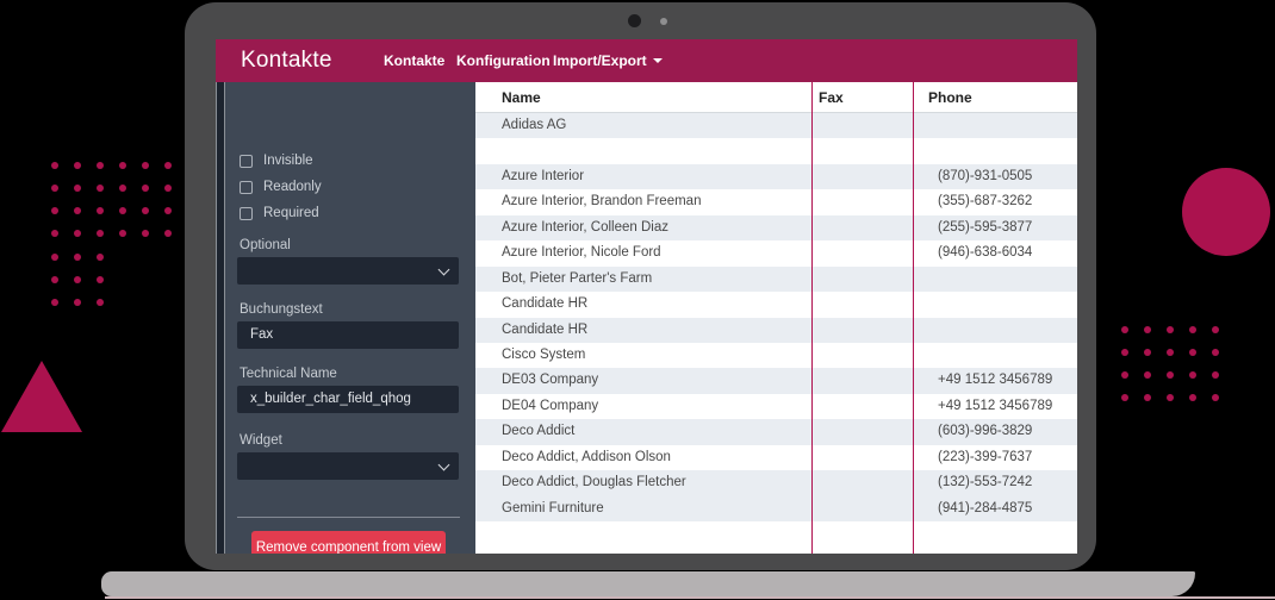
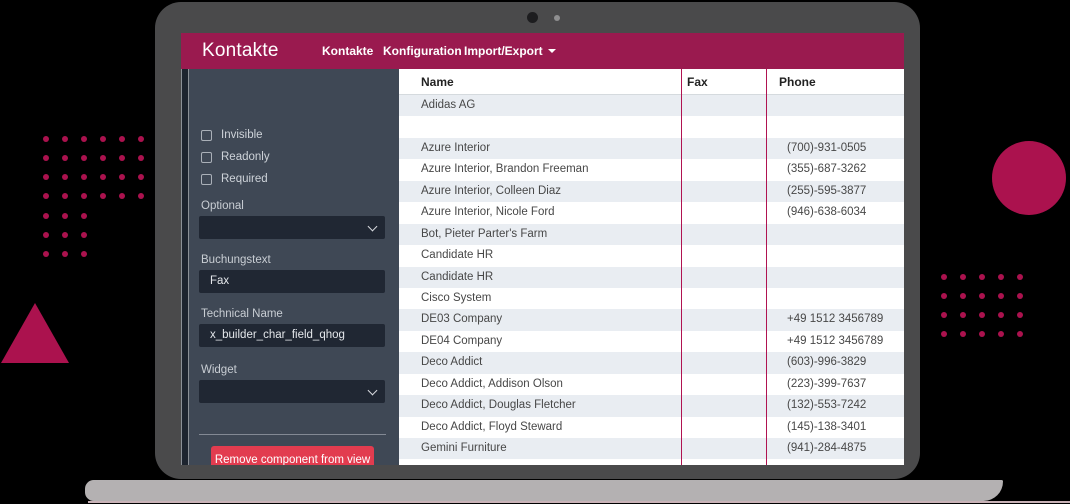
  Kontakte
  Kontakte
  Konfiguration
  Import/Export
  Invisible
  Readonly
  Required
  Optional
  Buchungstext
  Fax
  Technical Name
  x_builder_char_field_qhog
  Widget
  Remove component from view
  Name
  Fax
  Phone
  Adidas AG
  Azure Interior
- (870)-931-0505
+ (700)-931-0505
  Azure Interior, Brandon Freeman
  (355)-687-3262
  Azure Interior, Colleen Diaz
  (255)-595-3877
  Azure Interior, Nicole Ford
  (946)-638-6034
  Bot, Pieter Parter's Farm
  Candidate HR
  Candidate HR
  Cisco System
  DE03 Company
  +49 1512 3456789
  DE04 Company
  +49 1512 3456789
  Deco Addict
  (603)-996-3829
  Deco Addict, Addison Olson
  (223)-399-7637
  Deco Addict, Douglas Fletcher
  (132)-553-7242
+ Deco Addict, Floyd Steward
+ (145)-138-3401
  Gemini Furniture
  (941)-284-4875
